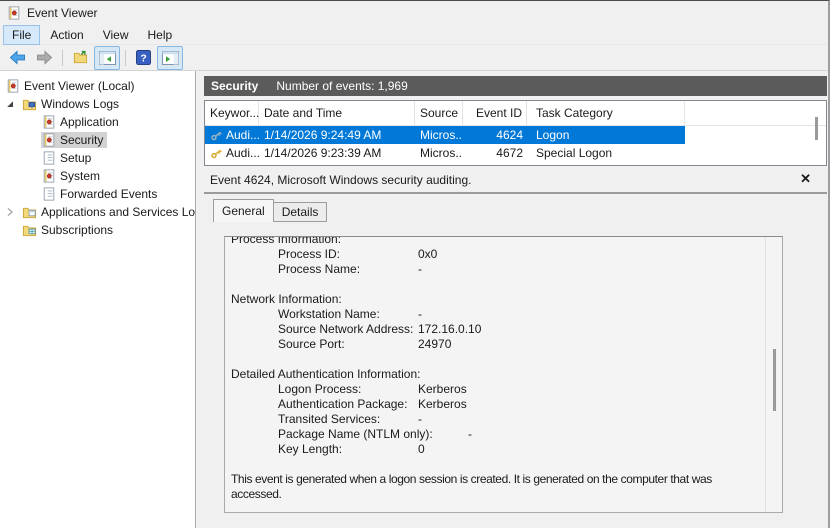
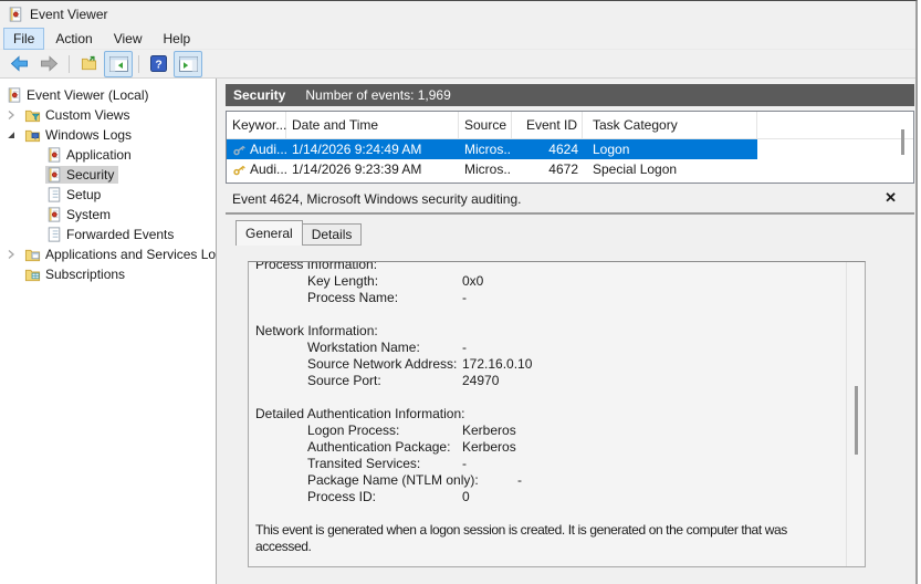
  Event Viewer
  File
  Action
  View
  Help
  ?
  Event Viewer (Local)
+ Custom Views
  Windows Logs
  Application
  Security
  Setup
  System
  Forwarded Events
  Applications and Services Lo
  Subscriptions
  Security
  Number of events: 1,969
  Keywor...
  Date and Time
  Source
  Event ID
  Task Category
  Audi...
  1/14/2026 9:24:49 AM
  Micros..
  4624
  Logon
  Audi...
  1/14/2026 9:23:39 AM
  Micros..
  4672
  Special Logon
  Event 4624, Microsoft Windows security auditing.
  ✕
  General
  Details
  Process Information:
- Process ID:
+ Key Length:
  0x0
  Process Name:
  -
  Network Information:
  Workstation Name:
  -
  Source Network Address:
  172.16.0.10
  Source Port:
  24970
  Detailed Authentication Information:
  Logon Process:
  Kerberos
  Authentication Package:
  Kerberos
  Transited Services:
  -
  Package Name (NTLM only):
  -
- Key Length:
+ Process ID:
  0
  This event is generated when a logon session is created. It is generated on the computer that was accessed.
